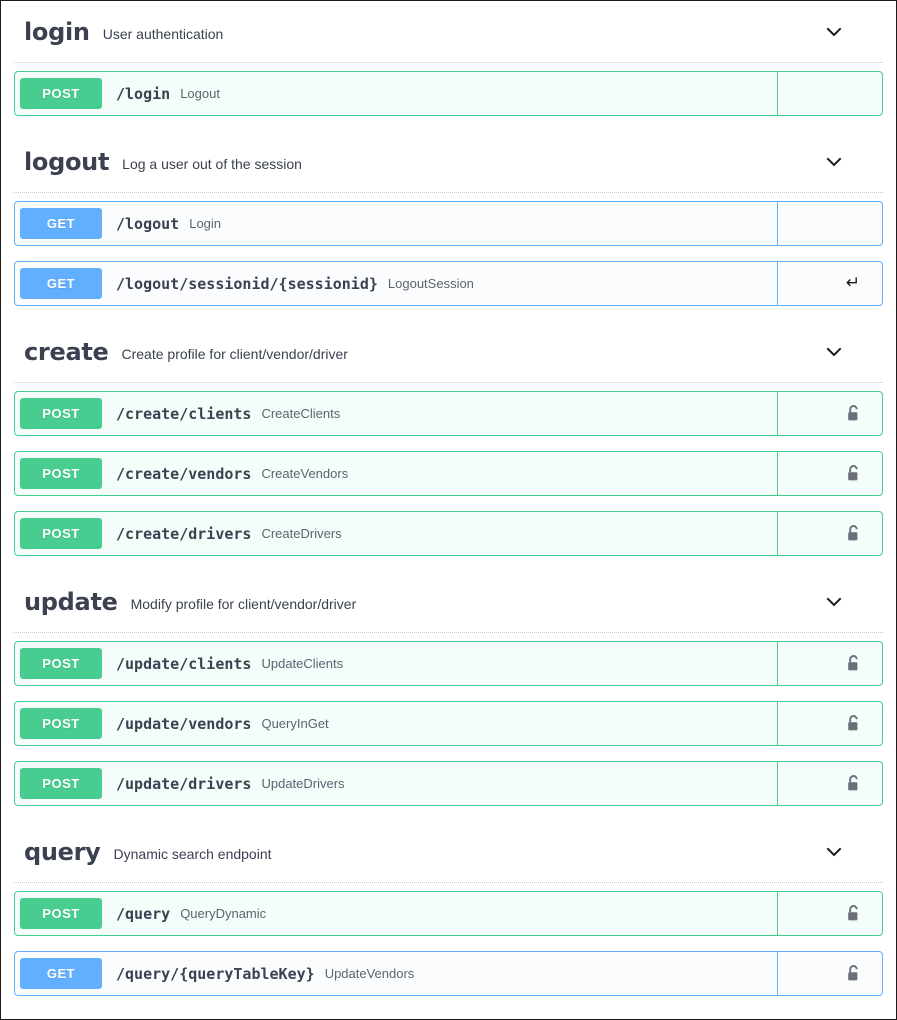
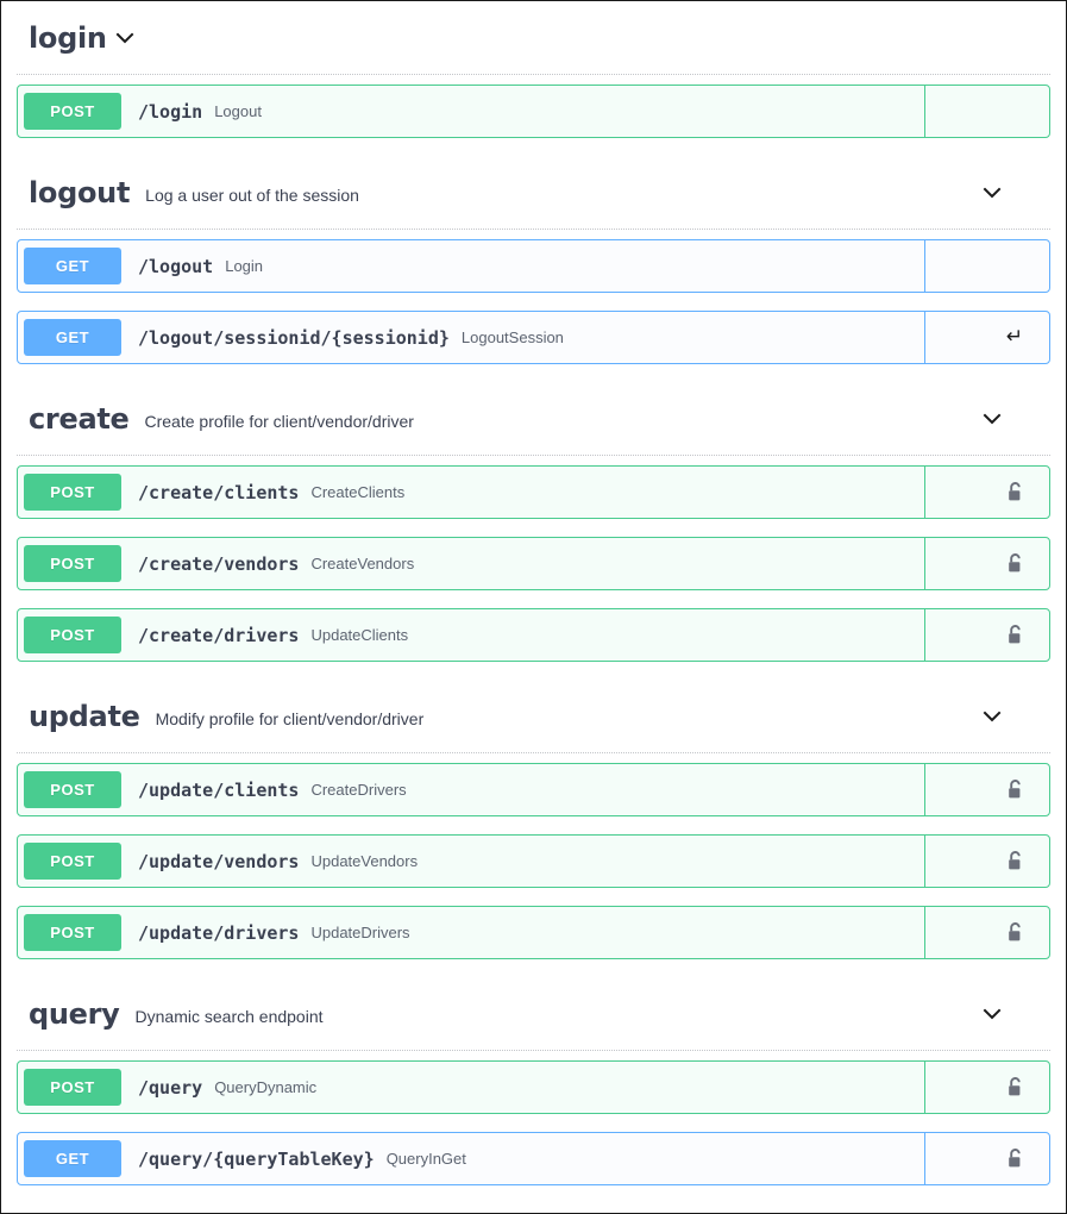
  login
- User authentication
  POST
  /login
  Logout
  logout
  Log a user out of the session
  GET
  /logout
  Login
  GET
  /logout/sessionid/{sessionid}
  LogoutSession
  ↵
  create
  Create profile for client/vendor/driver
  POST
  /create/clients
  CreateClients
  POST
  /create/vendors
  CreateVendors
  POST
  /create/drivers
- CreateDrivers
+ UpdateClients
  update
  Modify profile for client/vendor/driver
  POST
  /update/clients
- UpdateClients
+ CreateDrivers
  POST
  /update/vendors
- QueryInGet
+ UpdateVendors
  POST
  /update/drivers
  UpdateDrivers
  query
  Dynamic search endpoint
  POST
  /query
  QueryDynamic
  GET
  /query/{queryTableKey}
- UpdateVendors
+ QueryInGet
